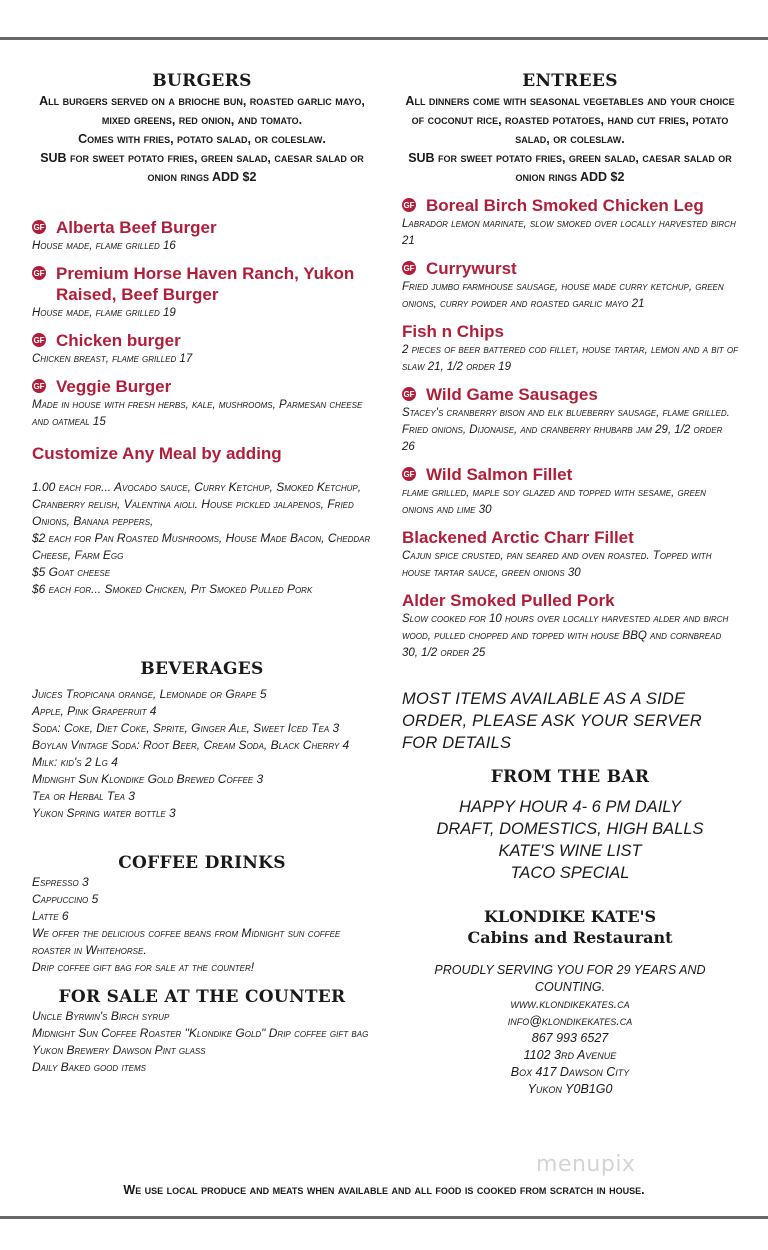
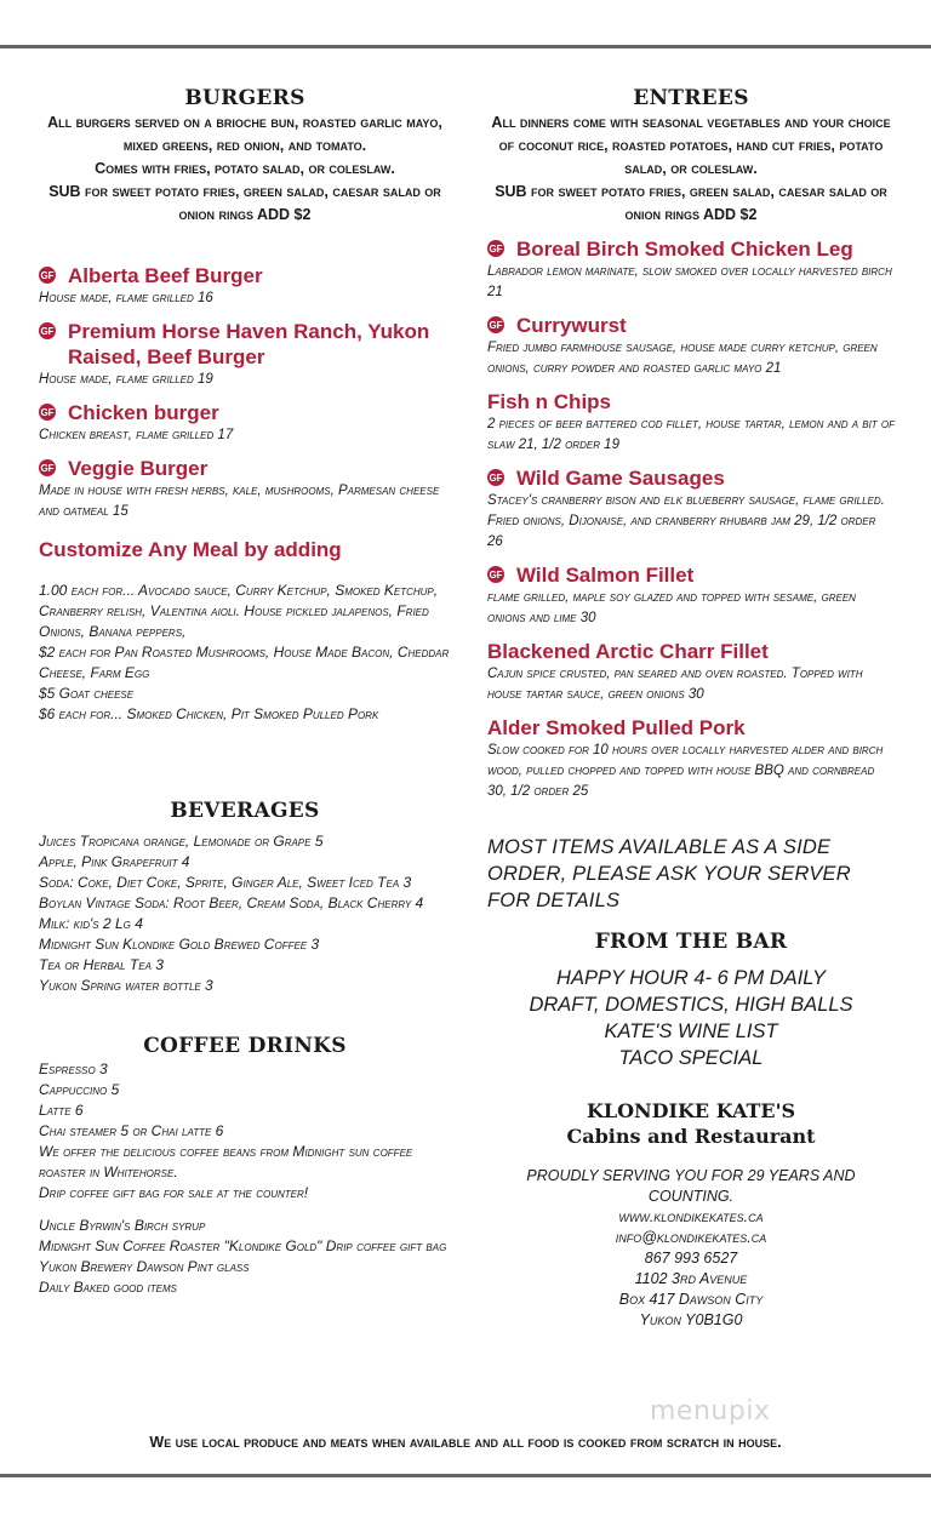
  BURGERS
  All burgers served on a brioche bun, roasted garlic mayo, mixed greens, red onion, and tomato.
  Comes with fries, potato salad, or coleslaw.
  SUB for sweet potato fries, green salad, caesar salad or onion rings ADD $2
  GF
  Alberta Beef Burger
  House made, flame grilled 16
  GF
  Premium Horse Haven Ranch, Yukon Raised, Beef Burger
  House made, flame grilled 19
  GF
  Chicken burger
  Chicken breast, flame grilled 17
  GF
  Veggie Burger
  Made in house with fresh herbs, kale, mushrooms, Parmesan cheese and oatmeal 15
  Customize Any Meal by adding
  1.00 each for... Avocado sauce, Curry Ketchup, Smoked Ketchup, Cranberry relish, Valentina aioli. House pickled jalapenos, Fried Onions, Banana peppers,
  $2 each for Pan Roasted Mushrooms, House Made Bacon, Cheddar Cheese, Farm Egg
  $5 Goat cheese
  $6 each for... Smoked Chicken, Pit Smoked Pulled Pork
  BEVERAGES
  Juices Tropicana orange, Lemonade or Grape 5
  Apple, Pink Grapefruit 4
  Soda: Coke, Diet Coke, Sprite, Ginger Ale, Sweet Iced Tea 3
  Boylan Vintage Soda: Root Beer, Cream Soda, Black Cherry 4
  Milk: kid's 2 Lg 4
  Midnight Sun Klondike Gold Brewed Coffee 3
  Tea or Herbal Tea 3
  Yukon Spring water bottle 3
  COFFEE DRINKS
  Espresso 3
  Cappuccino 5
  Latte 6
+ Chai steamer 5 or Chai latte 6
  We offer the delicious coffee beans from Midnight sun coffee roaster in Whitehorse.
  Drip coffee gift bag for sale at the counter!
- FOR SALE AT THE COUNTER
  Uncle Byrwin's Birch syrup
  Midnight Sun Coffee Roaster "Klondike Gold" Drip coffee gift bag
  Yukon Brewery Dawson Pint glass
  Daily Baked good items
  ENTREES
  All dinners come with seasonal vegetables and your choice of coconut rice, roasted potatoes, hand cut fries, potato salad, or coleslaw.
  SUB for sweet potato fries, green salad, caesar salad or onion rings ADD $2
  GF
  Boreal Birch Smoked Chicken Leg
  Labrador lemon marinate, slow smoked over locally harvested birch 21
  GF
  Currywurst
  Fried jumbo farmhouse sausage, house made curry ketchup, green onions, curry powder and roasted garlic mayo 21
  Fish n Chips
  2 pieces of beer battered cod fillet, house tartar, lemon and a bit of slaw 21, 1/2 order 19
  GF
  Wild Game Sausages
  Stacey's cranberry bison and elk blueberry sausage, flame grilled. Fried onions, Dijonaise, and cranberry rhubarb jam 29, 1/2 order 26
  GF
  Wild Salmon Fillet
  flame grilled, maple soy glazed and topped with sesame, green onions and lime 30
  Blackened Arctic Charr Fillet
  Cajun spice crusted, pan seared and oven roasted. Topped with house tartar sauce, green onions 30
  Alder Smoked Pulled Pork
  Slow cooked for 10 hours over locally harvested alder and birch wood, pulled chopped and topped with house BBQ and cornbread 30, 1/2 order 25
  MOST ITEMS AVAILABLE AS A SIDE ORDER, PLEASE ASK YOUR SERVER FOR DETAILS
  FROM THE BAR
  HAPPY HOUR 4- 6 PM DAILY
  DRAFT, DOMESTICS, HIGH BALLS
  KATE'S WINE LIST
  TACO SPECIAL
  KLONDIKE KATE'S
  Cabins and Restaurant
  PROUDLY SERVING YOU FOR 29 YEARS AND COUNTING.
  www.klondikekates.ca
  info@klondikekates.ca
  867 993 6527
  1102 3rd Avenue
  Box 417 Dawson City
  Yukon Y0B1G0
  menupix
  We use local produce and meats when available and all food is cooked from scratch in house.
